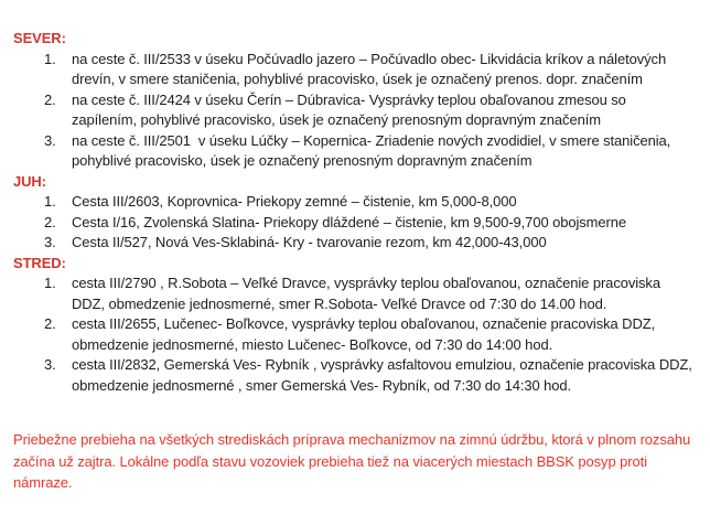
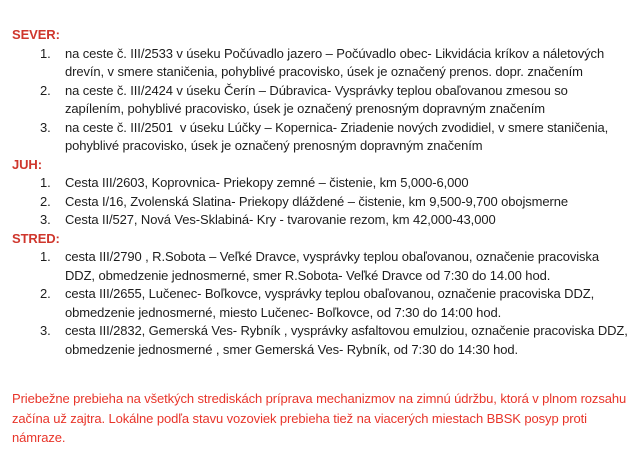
  SEVER:
  1.
  na ceste č. III/2533 v úseku Počúvadlo jazero – Počúvadlo obec- Likvidácia kríkov a náletových drevín, v smere staničenia, pohyblivé pracovisko, úsek je označený prenos. dopr. značením
  2.
  na ceste č. III/2424 v úseku Čerín – Dúbravica- Vysprávky teplou obaľovanou zmesou so zapílením, pohyblivé pracovisko, úsek je označený prenosným dopravným značením
  3.
  na ceste č. III/2501 v úseku Lúčky – Kopernica- Zriadenie nových zvodidiel, v smere staničenia, pohyblivé pracovisko, úsek je označený prenosným dopravným značením
  JUH:
  1.
- Cesta III/2603, Koprovnica- Priekopy zemné – čistenie, km 5,000-8,000
+ Cesta III/2603, Koprovnica- Priekopy zemné – čistenie, km 5,000-6,000
  2.
  Cesta I/16, Zvolenská Slatina- Priekopy dláždené – čistenie, km 9,500-9,700 obojsmerne
  3.
  Cesta II/527, Nová Ves-Sklabiná- Kry - tvarovanie rezom, km 42,000-43,000
  STRED:
  1.
  cesta III/2790 , R.Sobota – Veľké Dravce, vysprávky teplou obaľovanou, označenie pracoviska DDZ, obmedzenie jednosmerné, smer R.Sobota- Veľké Dravce od 7:30 do 14.00 hod.
  2.
  cesta III/2655, Lučenec- Boľkovce, vysprávky teplou obaľovanou, označenie pracoviska DDZ, obmedzenie jednosmerné, miesto Lučenec- Boľkovce, od 7:30 do 14:00 hod.
  3.
  cesta III/2832, Gemerská Ves- Rybník , vysprávky asfaltovou emulziou, označenie pracoviska DDZ, obmedzenie jednosmerné , smer Gemerská Ves- Rybník, od 7:30 do 14:30 hod.
  Priebežne prebieha na všetkých strediskách príprava mechanizmov na zimnú údržbu, ktorá v plnom rozsahu začína už zajtra. Lokálne podľa stavu vozoviek prebieha tiež na viacerých miestach BBSK posyp proti námraze.
